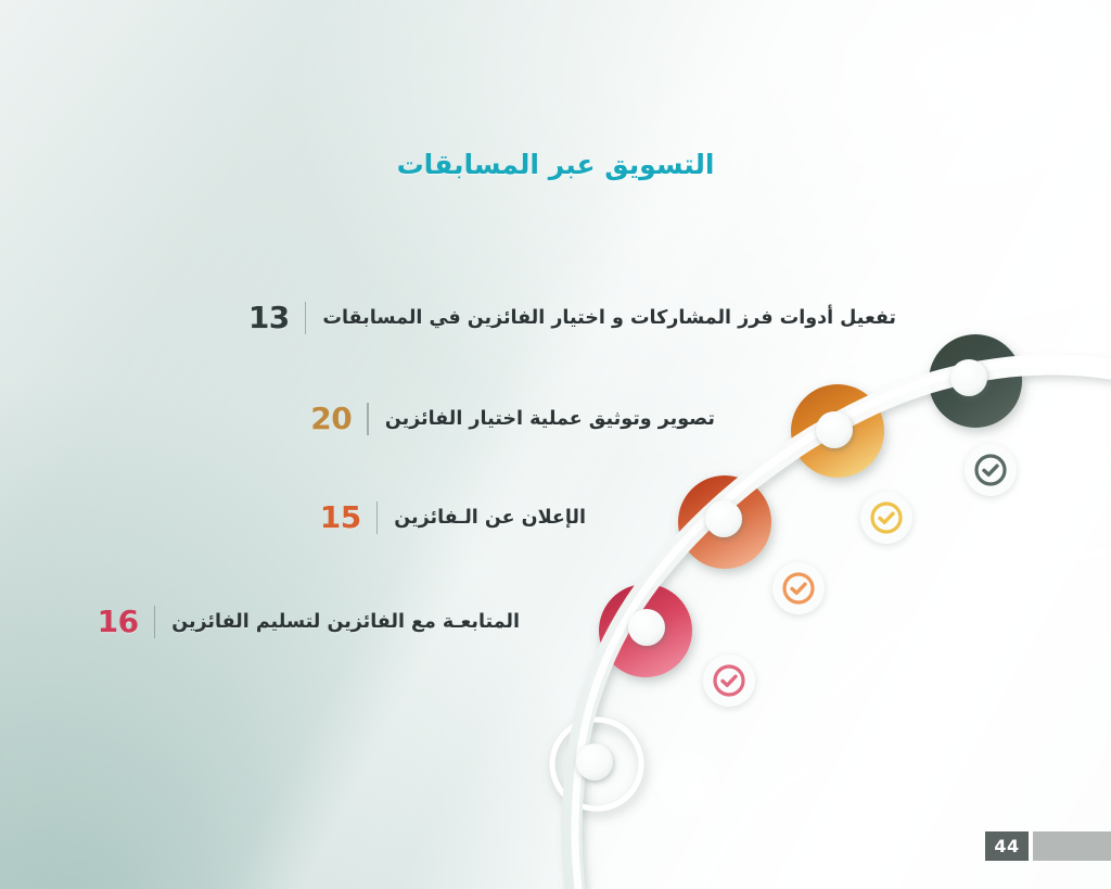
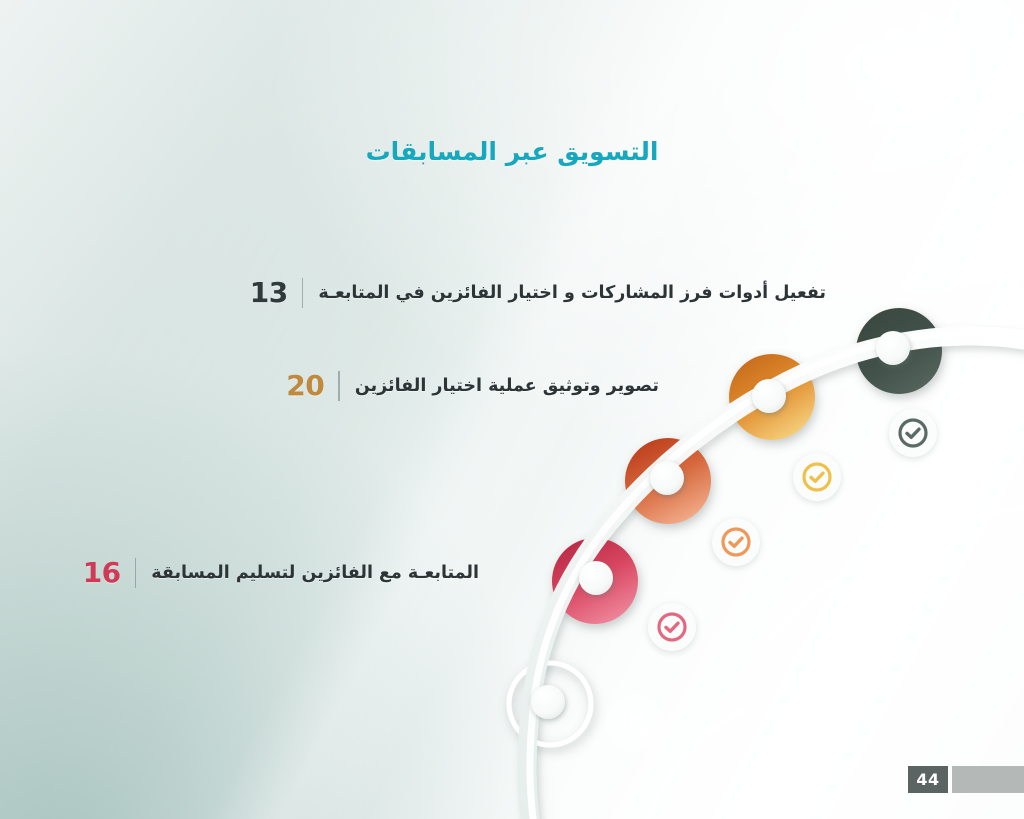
  التسويق عبر المسابقات
- تفعيل أدوات فرز المشاركات و اختيار الفائزين في المسابقات
+ تفعيل أدوات فرز المشاركات و اختيار الفائزين في المتابعـة
  13
  تصوير وتوثيق عملية اختيار الفائزين
  20
- الإعلان عن الـفائزين
- 15
- المتابعـة مع الفائزين لتسليم الفائزين
+ المتابعـة مع الفائزين لتسليم المسابقة
  16
  44
